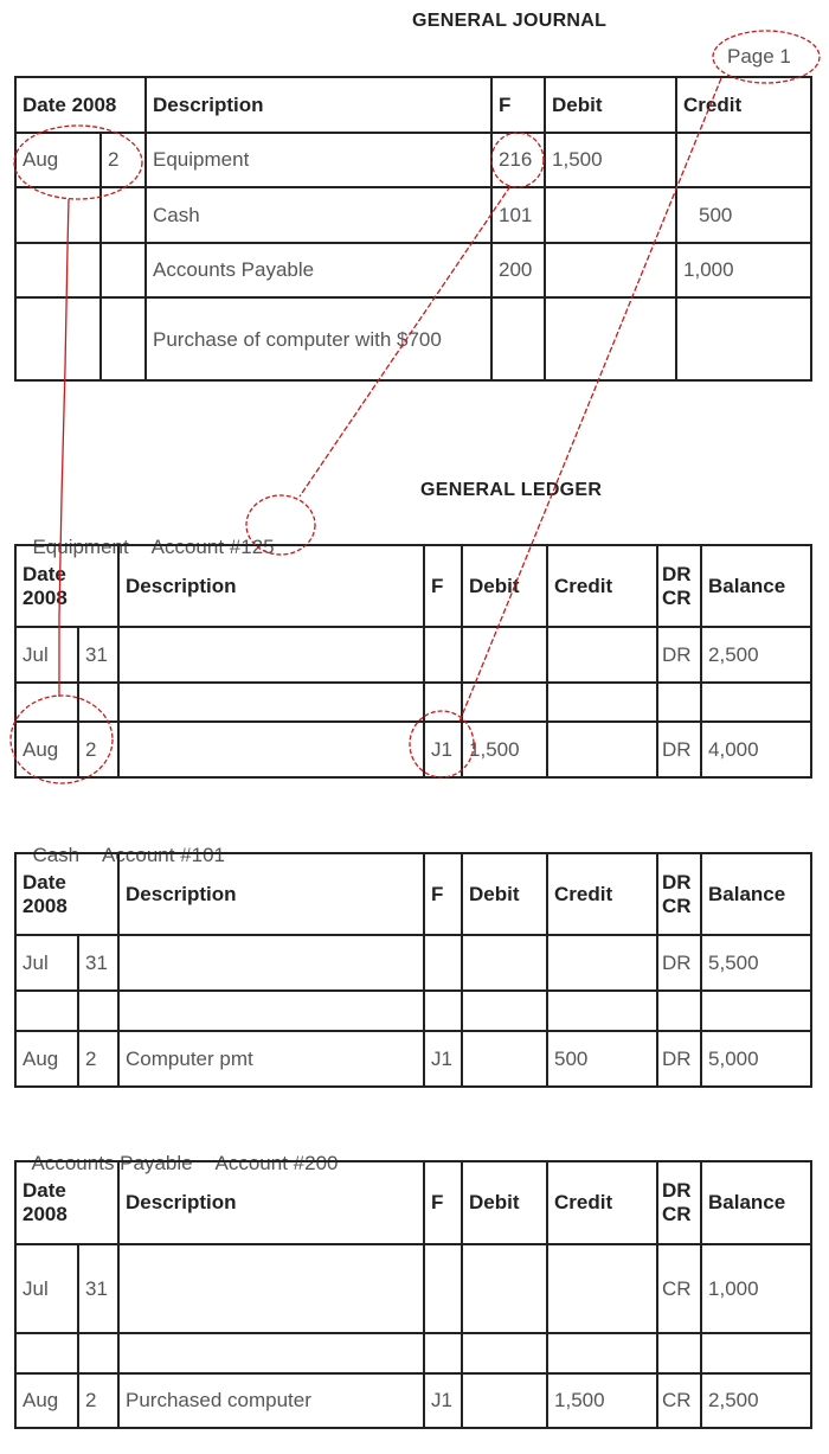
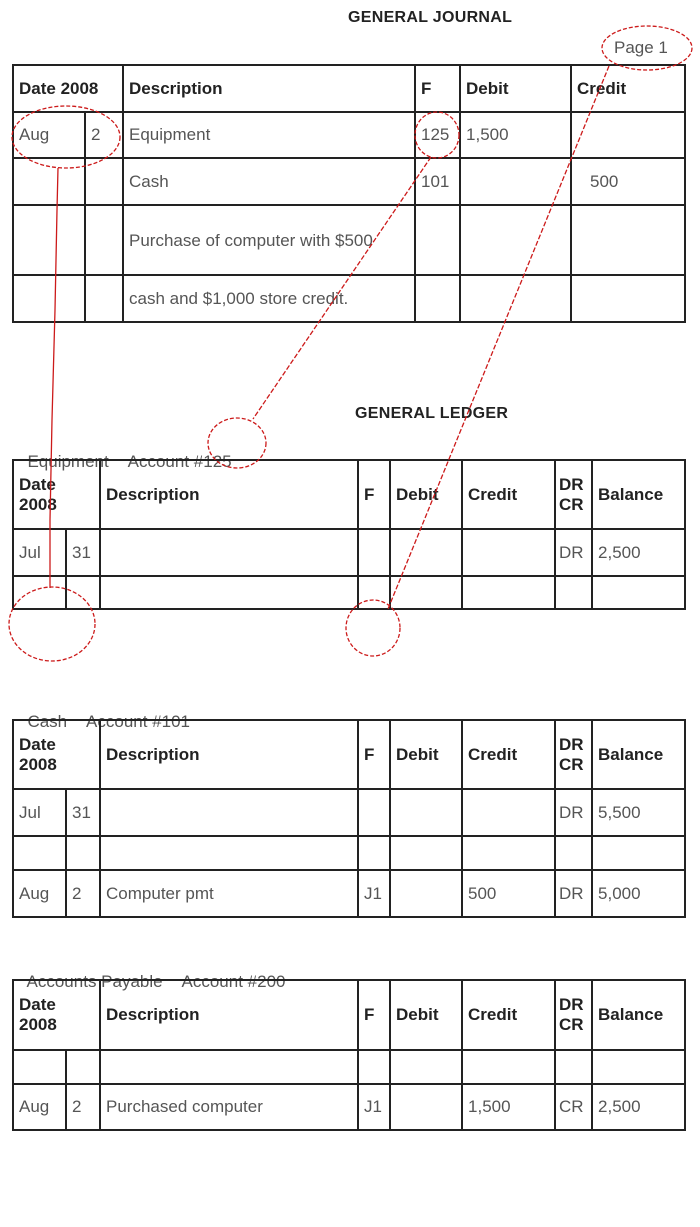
  GENERAL JOURNAL
  Page 1
  Date 2008	Description	F	Debit	Crdit
- Aug	2	Equipment	216	1,500
+ Aug	2	Equipment	125	1,500
  		Cash	101		500
- 		Accounts Payable	200		1,000
- 		Purchase of computer with $700
+ 		Purchase of computer with $500
+ 		cash and $1,000 store credit.
  GENERAL LEDGER
  Equipment Account #15
  Dat2008	Description	F	Debit	Credit	DRCR	Balance
  Jul	31					DR	2,500
- Aug	2		J1	1,500		DR	4,000
  Cash Account #101
  Date2008	Description	F	Debit	Credit	DRCR	Balance
  Jul	31					DR	5,500
  Aug	2	Computer pmt	J1		500	DR	5,000
  Accounts Payable Account #200
  Date2008	Description	F	Debit	Credit	DRCR	Balance
- Jul	31					CR	1,000
  Aug	2	Purchased computer	J1		1,500	CR	2,500
